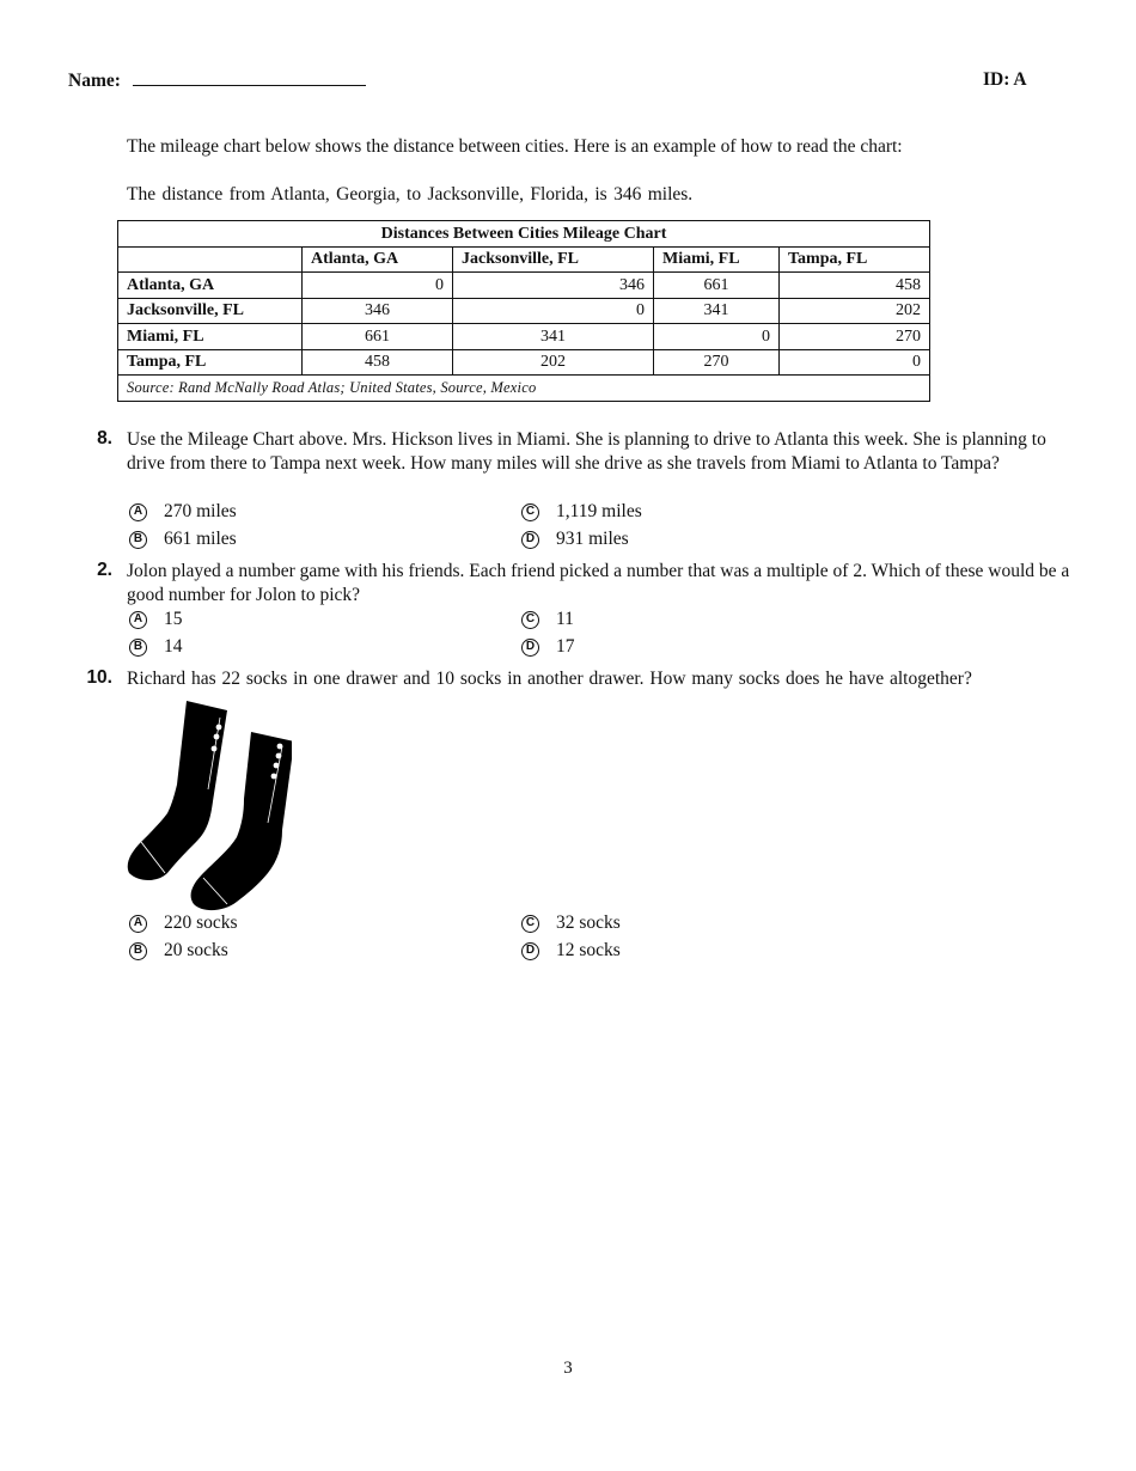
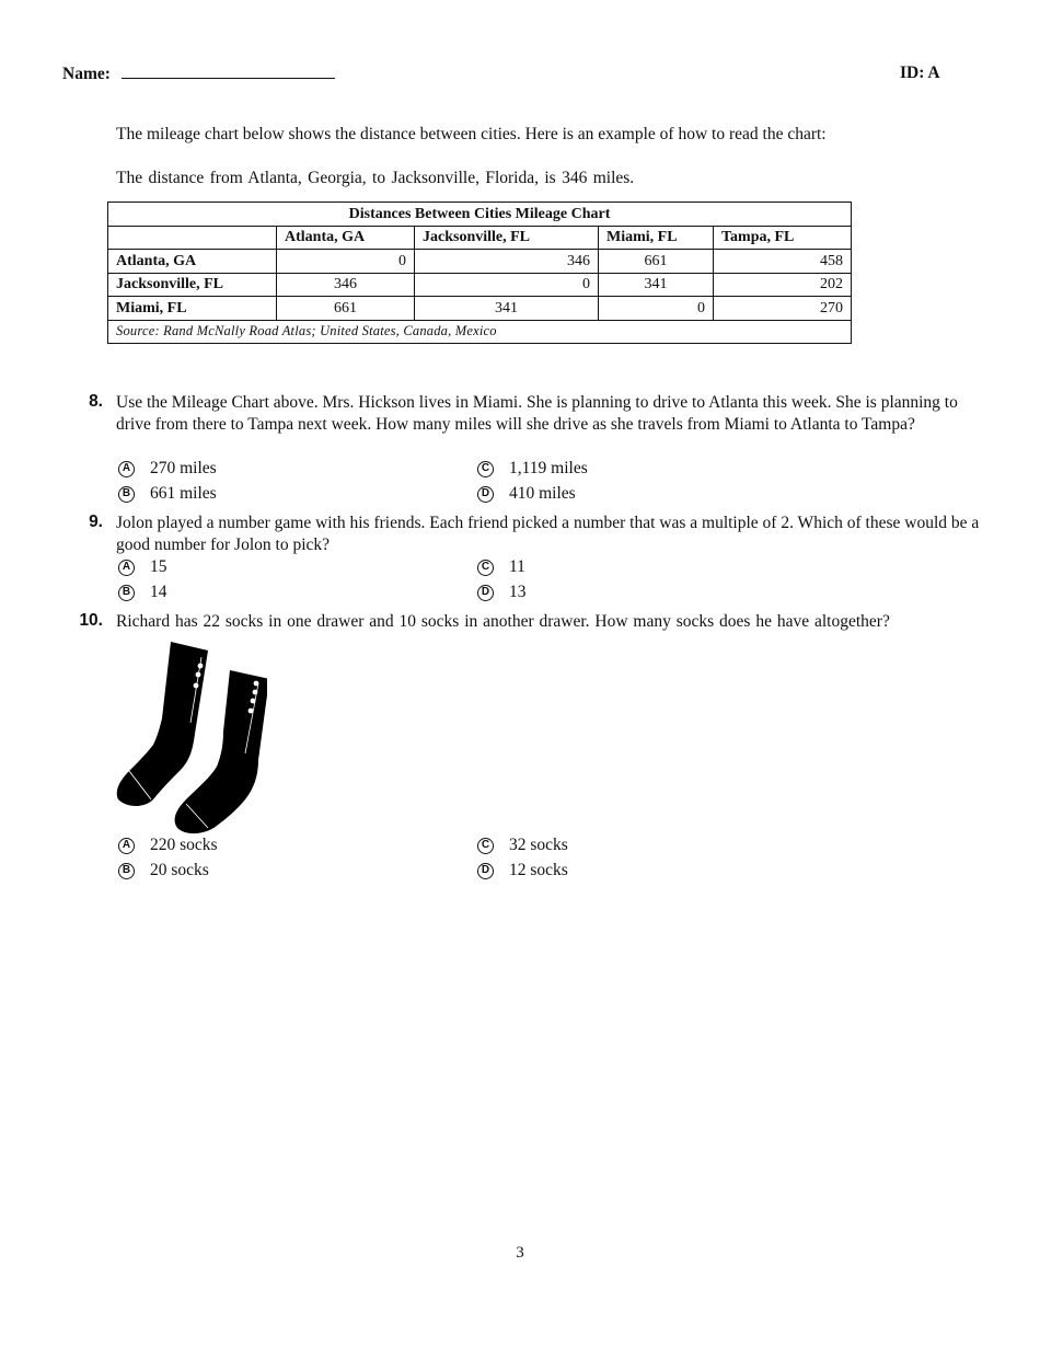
  Name:
  ID: A
  The mileage chart below shows the distance between cities. Here is an example of how to read the chart:
  The distance from Atlanta, Georgia, to Jacksonville, Florida, is 346 miles.
  Distances Between Cities Mileage Chart
  	Atlanta, GA	Jacksonville, FL	Miami, FL	Tampa, FL
  Atlanta, GA	0	346	661	458
  Jacksonville, FL	346	0	341	202
  Miami, FL	661	341	0	270
- Tampa, FL	458	202	270	0
- Source: Rand McNally Road Atlas; United States, Source, Mexico
+ Source: Rand McNally Road Atlas; United States, Canada, Mexico
  8.
  Use the Mileage Chart above. Mrs. Hickson lives in Miami. She is planning to drive to Atlanta this week. She is planning to drive from there to Tampa next week. How many miles will she drive as she travels from Miami to Atlanta to Tampa?
  A
  270 miles
  B
  661 miles
  C
  1,119 miles
  D
- 931 miles
+ 410 miles
- 2.
+ 9.
  Jolon played a number game with his friends. Each friend picked a number that was a multiple of 2. Which of these would be a good number for Jolon to pick?
  A
  15
  B
  14
  C
  11
  D
- 17
+ 13
  10.
  Richard has 22 socks in one drawer and 10 socks in another drawer. How many socks does he have altogether?
  A
  220 socks
  B
  20 socks
  C
  32 socks
  D
  12 socks
  3
